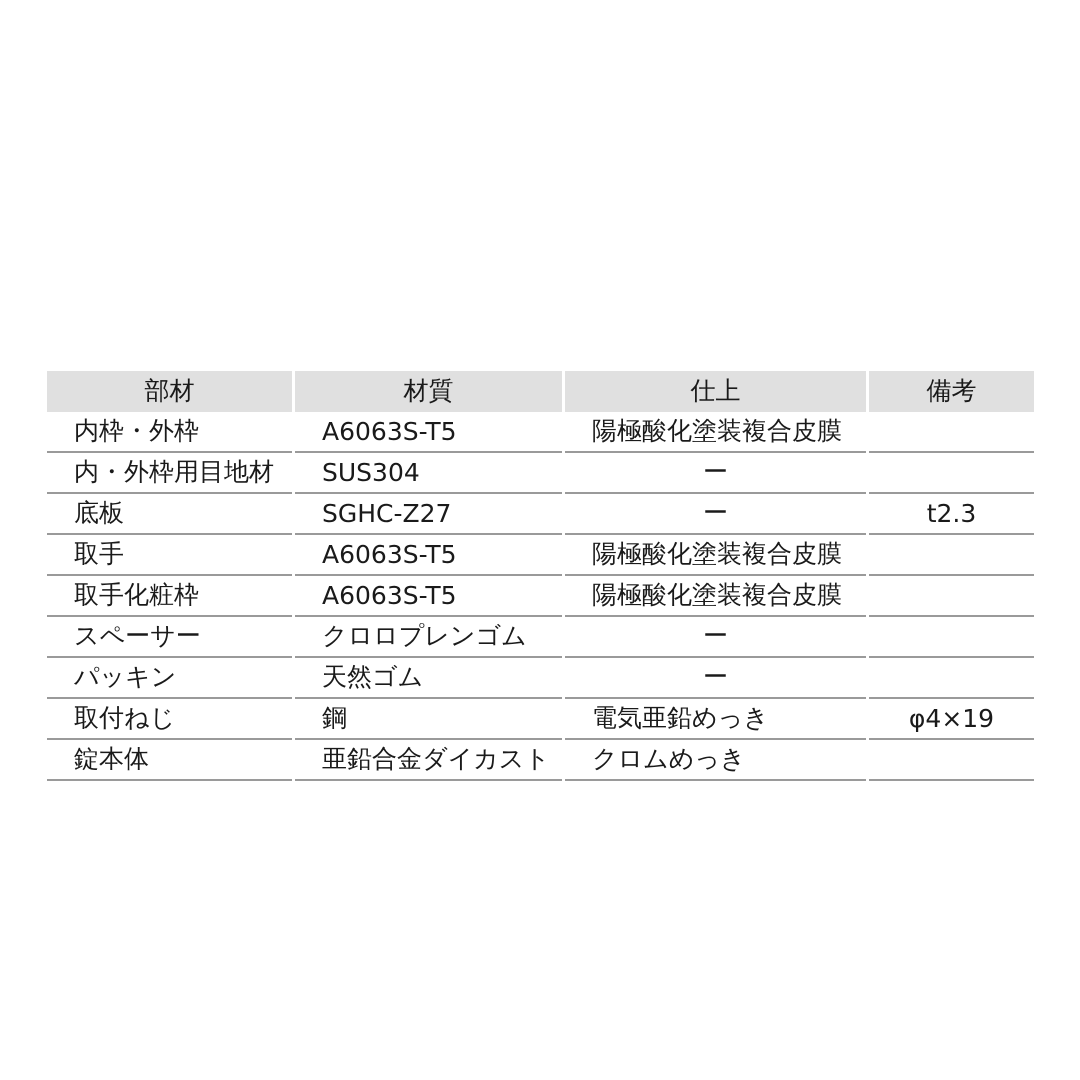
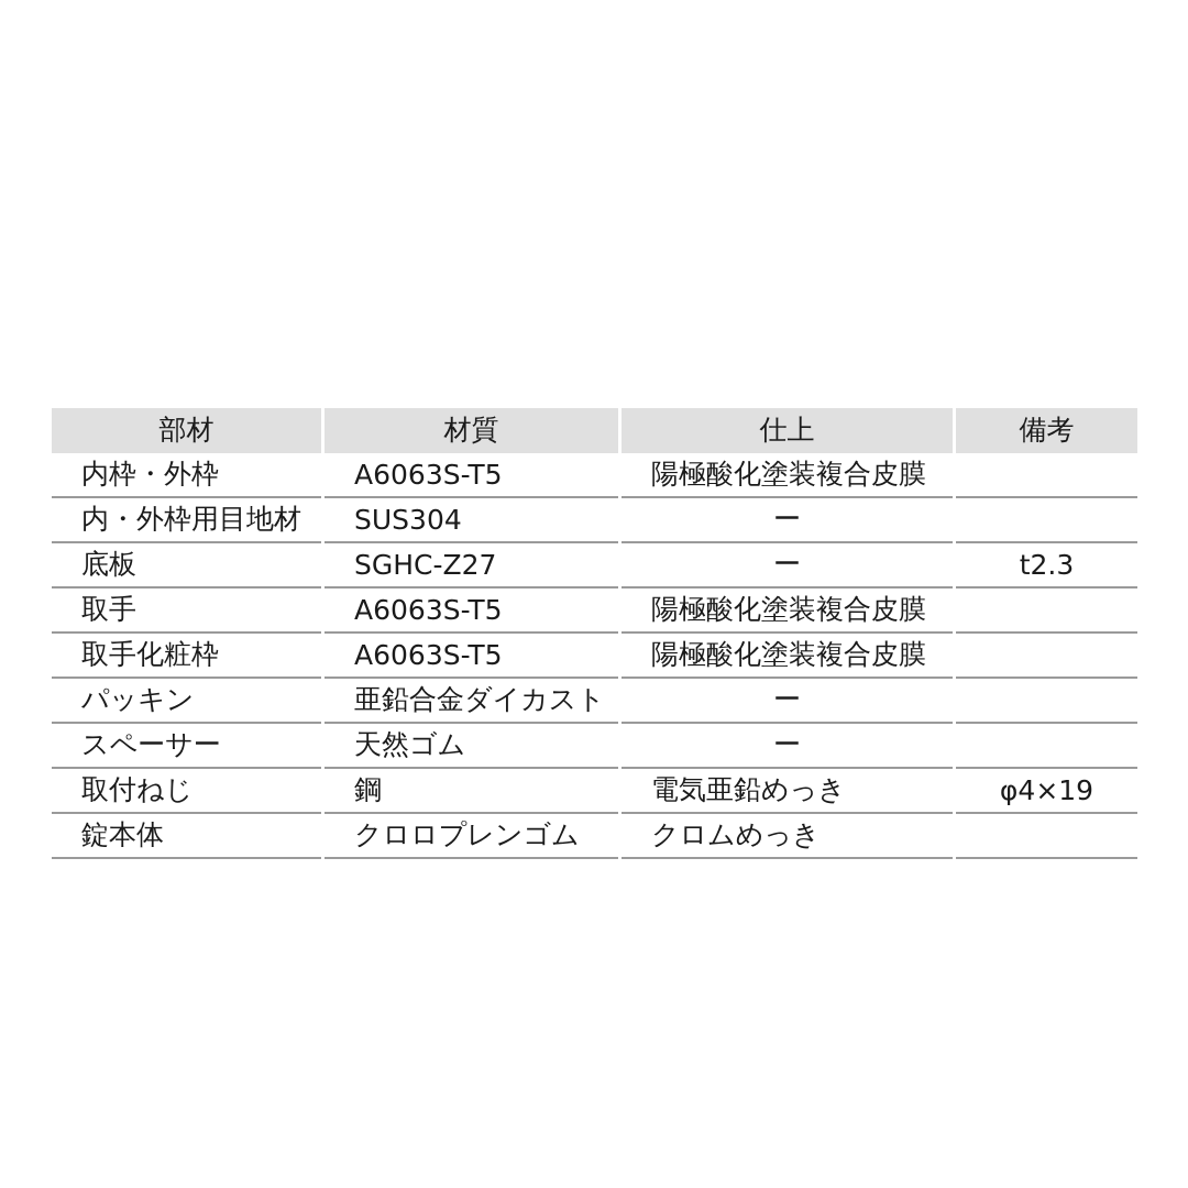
  部材
  材質
  仕上
  備考
  内枠・外枠
  A6063S-T5
  陽極酸化塗装複合皮膜
  内・外枠用目地材
  SUS304
  ー
  底板
  SGHC-Z27
  ー
  t2.3
  取手
  A6063S-T5
  陽極酸化塗装複合皮膜
  取手化粧枠
  A6063S-T5
  陽極酸化塗装複合皮膜
- スペーサー
+ パッキン
- クロロプレンゴム
+ 亜鉛合金ダイカスト
  ー
- パッキン
+ スペーサー
  天然ゴム
  ー
  取付ねじ
  鋼
  電気亜鉛めっき
  φ4×19
  錠本体
- 亜鉛合金ダイカスト
+ クロロプレンゴム
  クロムめっき
